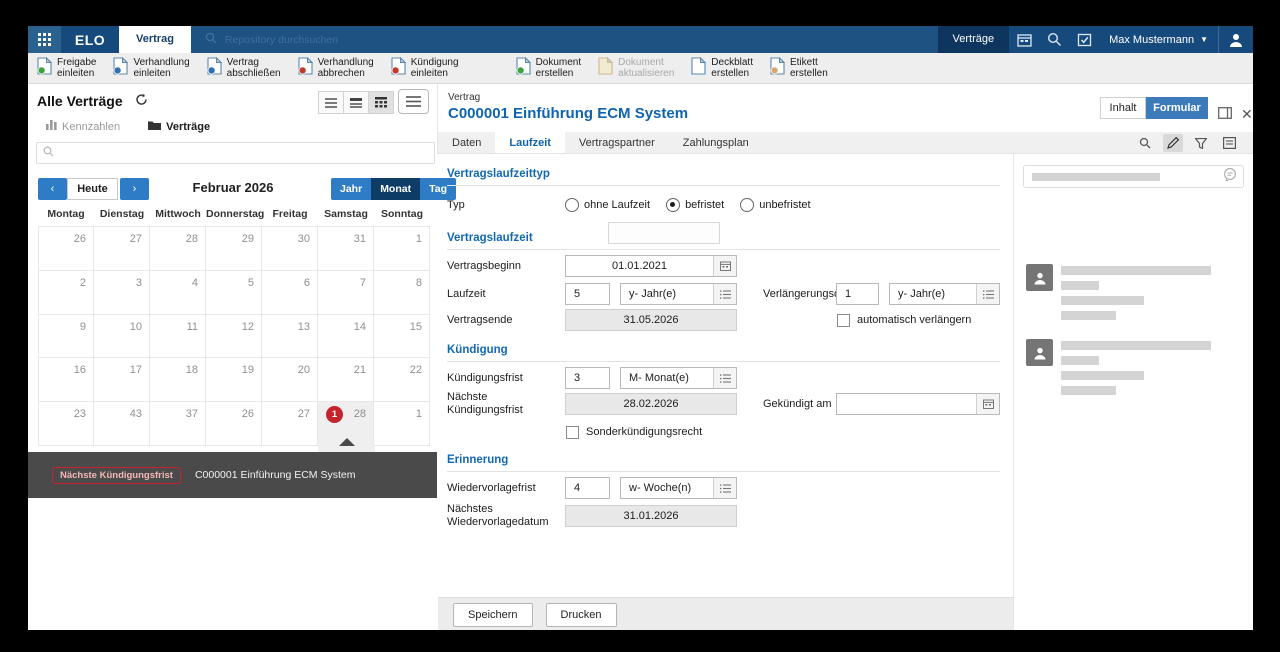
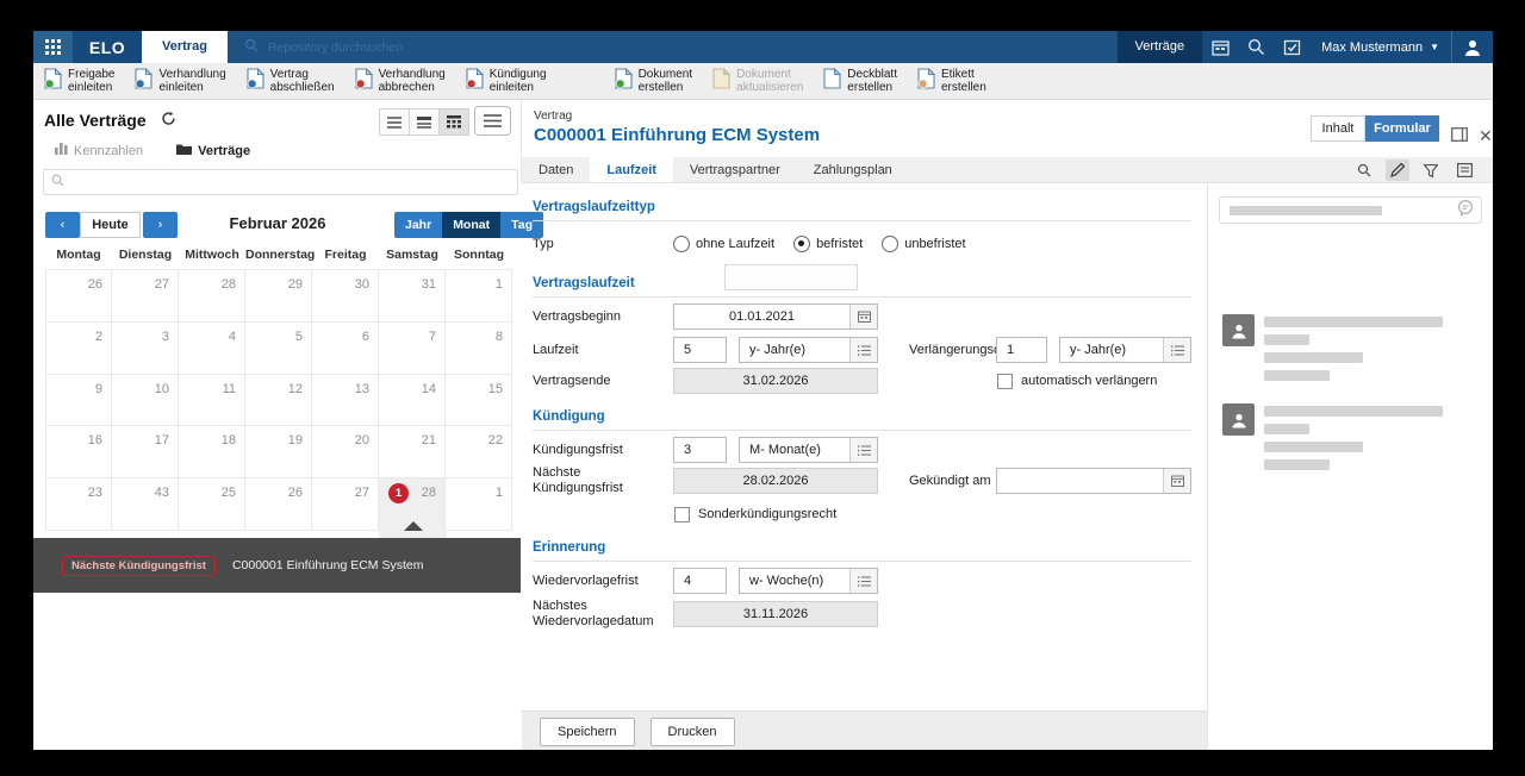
  ELO
  Vertrag
  Repository durchsuchen
  Verträge
  Max Mustermann
  ▼
  Freigabe
  einleiten
  Verhandlung
  einleiten
  Vertrag
  abschließen
  Verhandlung
  abbrechen
  Kündigung
  einleiten
  Dokument
  erstellen
  Dokument
  aktualisieren
  Deckblatt
  erstellen
  Etikett
  erstellen
  Alle Verträge
  Kennzahlen
  Verträge
  ‹
  Heute
  ›
  Februar 2026
  Jahr
  Monat
  Tag
  Montag
  Dienstag
  Mittwoch
  Donnerstag
  Freitag
  Samstag
  Sonntag
  26
  27
  28
  29
  30
  31
  1
  2
  3
  4
  5
  6
  7
  8
  9
  10
  11
  12
  13
  14
  15
  16
  17
  18
  19
  20
  21
  22
  23
  43
- 37
+ 25
  26
  27
  28
  1
  1
  Nächste Kündigungsfrist
  C000001 Einführung ECM System
  Vertrag
  C000001 Einführung ECM System
  Inhalt
  Formular
  ✕
  Daten
  Laufzeit
  Vertragspartner
  Zahlungsplan
  Vertragslaufzeittyp
  Typ
  ohne Laufzeit
  befristet
  unbefristet
  Vertragslaufzeit
  Vertragsbeginn
  01.01.2021
  Laufzeit
  5
  y- Jahr(e)
  Verlängerungs
  1
  y- Jahr(e)
  Vertragsende
- 31.05.2026
+ 31.02.2026
  automatisch verlängern
  Kündigung
  Kündigungsfrist
  3
  M- Monat(e)
  Nächste Kündigungsfrist
  28.02.2026
  Gekündigt am
  Sonderkündigungsrecht
  Erinnerung
  Wiedervorlagefrist
  4
  w- Woche(n)
  Nächstes Wiedervorlagedatum
- 31.01.2026
+ 31.11.2026
  Speichern
  Drucken
